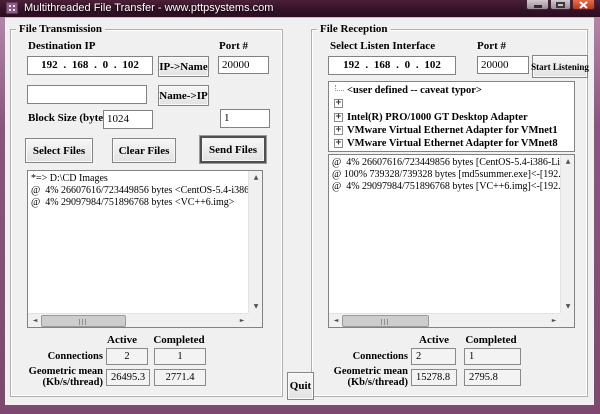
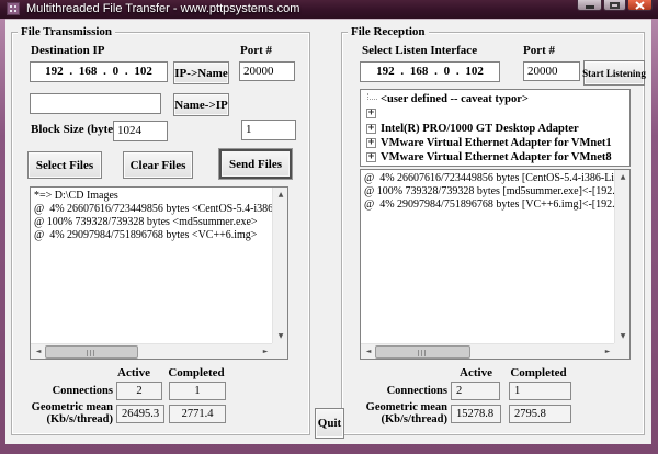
  Multithreaded File Transfer - www.pttpsystems.com
  File Transmission
  Destination IP
  Port #
  192 . 168 . 0 . 102
  IP->Name
  20000
  Name->IP
  Block Size (byte
  1024
  1
  Select Files
  Clear Files
  Send Files
  *=> D:\CD Images
  @ 4% 26607616/723449856 bytes <CentOS-5.4-i386
+ @ 100% 739328/739328 bytes <md5summer.exe>
  @ 4% 29097984/751896768 bytes <VC++6.img>
  Active
  Completed
  Connections
  2
  1
  Geometric mean
  (Kb/s/thread)
  26495.3
  2771.4
  File Reception
  Select Listen Interface
  Port #
  192 . 168 . 0 . 102
  20000
  Start Listening
  <user defined -- caveat typor>
  +
  +
  Intel(R) PRO/1000 GT Desktop Adapter
  +
  VMware Virtual Ethernet Adapter for VMnet1
  +
  VMware Virtual Ethernet Adapter for VMnet8
  @ 4% 26607616/723449856 bytes [CentOS-5.4-i386-Li
  @ 100% 739328/739328 bytes [md5summer.exe]<-[192
  @ 4% 29097984/751896768 bytes [VC++6.img]<-[192
  Active
  Completed
  Connections
  2
  1
  Geometric mean
  (Kb/s/thread)
  15278.8
  2795.8
  Quit
